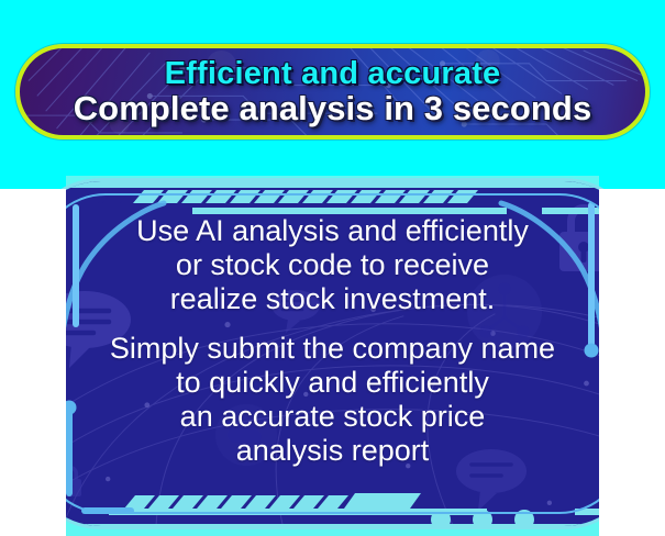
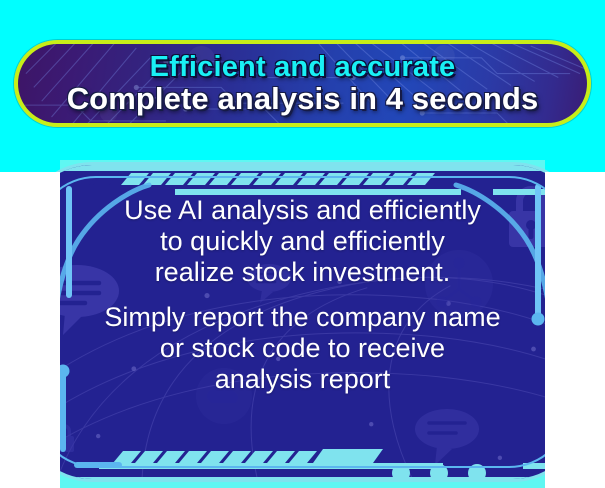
  Efficient and accurate
- Complete analysis in 3 seconds
+ Complete analysis in 4 seconds
  Use AI analysis and efficiently
- or stock code to receive
+ to quickly and efficiently
  realize stock investment.
- Simply submit the company name
+ Simply report the company name
- to quickly and efficiently
+ or stock code to receive
- an accurate stock price
  analysis report
